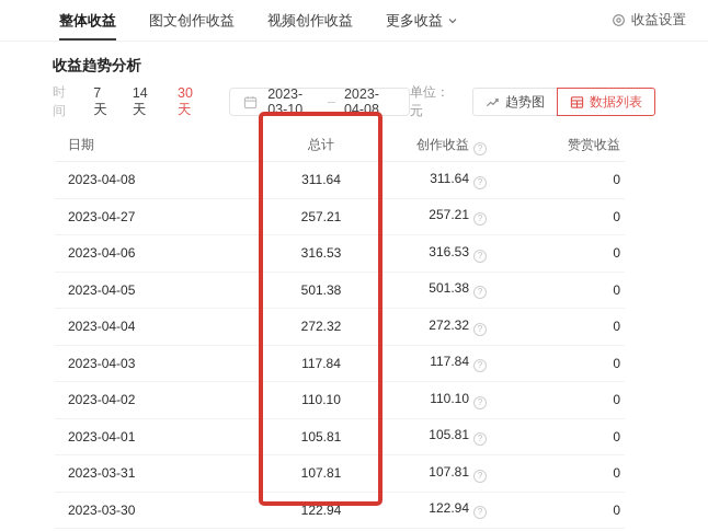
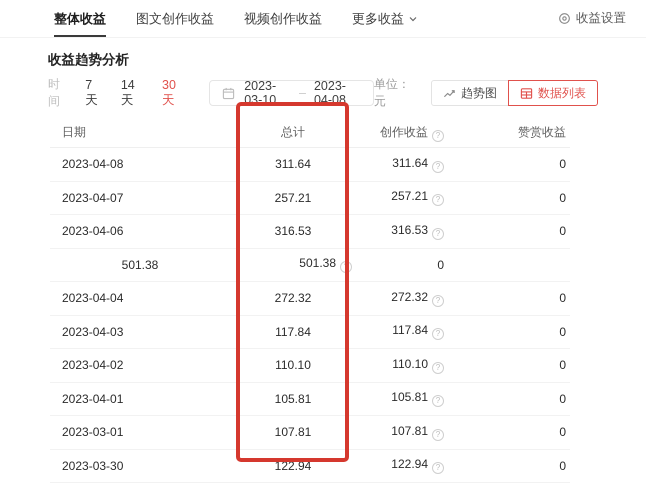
  整体收益
  图文创作收益
  视频创作收益
  更多收益
  收益设置
  收益趋势分析
  时间
  7天
  14天
  30天
  2023-03-10
  –
  2023-04-08
  单位： 元
  趋势图
  数据列表
  日期
  总计
  创作收益 ?
  赞赏收益
  2023-04-08
  311.64
  311.64 ?
  0
- 2023-04-27
+ 2023-04-07
  257.21
  257.21 ?
  0
  2023-04-06
  316.53
  316.53 ?
  0
- 2023-04-05
  501.38
  501.38 ?
  0
  2023-04-04
  272.32
  272.32 ?
  0
  2023-04-03
  117.84
  117.84 ?
  0
  2023-04-02
  110.10
  110.10 ?
  0
  2023-04-01
  105.81
  105.81 ?
  0
- 2023-03-31
+ 2023-03-01
  107.81
  107.81 ?
  0
  2023-03-30
  122.94
  122.94 ?
  0
